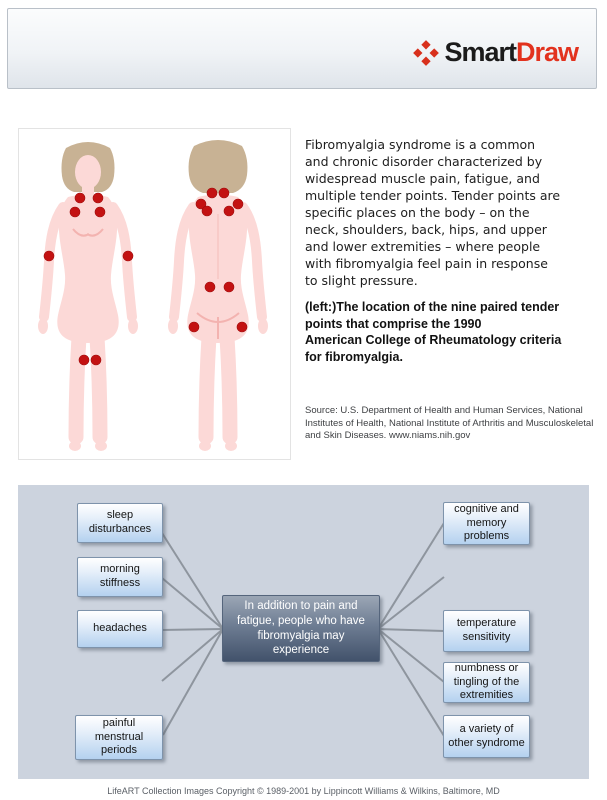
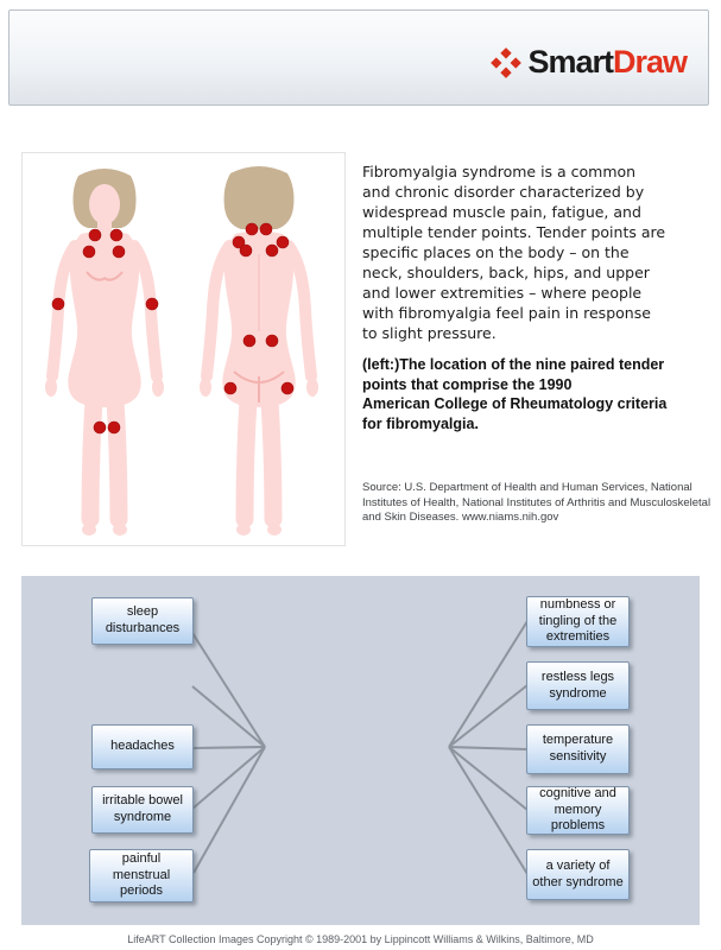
  SmartDraw
  Fibromyalgia syndrome is a common
  and chronic disorder characterized by
  widespread muscle pain, fatigue, and
  multiple tender points. Tender points are
  specific places on the body – on the
  neck, shoulders, back, hips, and upper
  and lower extremities – where people
  with fibromyalgia feel pain in response
  to slight pressure.
  (left:)The location of the nine paired tender
  points that comprise the 1990
  American College of Rheumatology criteria
  for fibromyalgia.
- Source: U.S. Department of Health and Human Services, National Institutes of Health, National Institute of Arthritis and Musculoskeletal and Skin Diseases. www.niams.nih.gov
+ Source: U.S. Department of Health and Human Services, National Institutes of Health, National Institutes of Arthritis and Musculoskeletal and Skin Diseases. www.niams.nih.gov
  sleep disturbances
- morning stiffness
  headaches
+ irritable bowel syndrome
  painful menstrual periods
- In addition to pain and fatigue, people who have fibromyalgia may experience
- cognitive and memory problems
+ numbness or tingling of the extremities
+ restless legs syndrome
  temperature sensitivity
- numbness or tingling of the extremities
+ cognitive and memory problems
  a variety of other syndrome
  LifeART Collection Images Copyright © 1989-2001 by Lippincott Williams & Wilkins, Baltimore, MD
